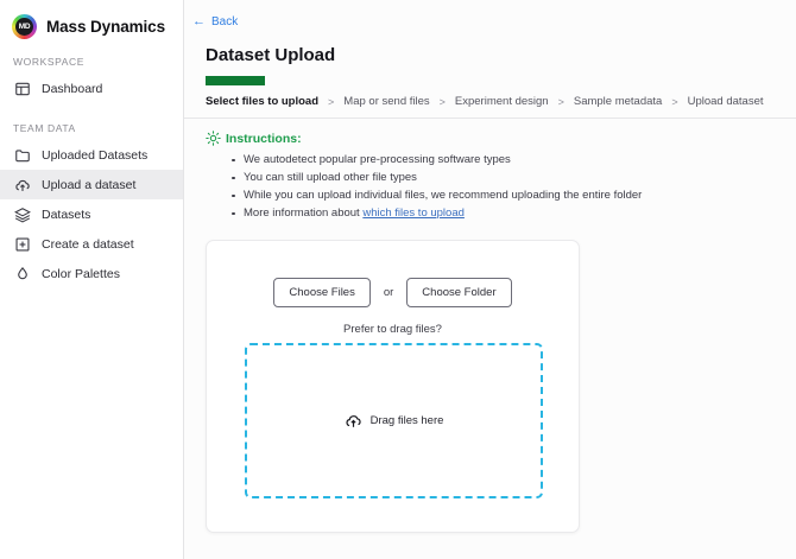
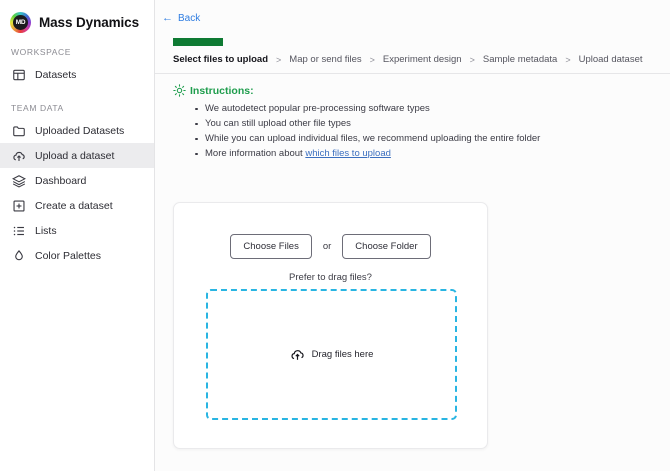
  Mass Dynamics
  WORKSPACE
- Dashboard
+ Datasets
  TEAM DATA
  Uploaded Datasets
  Upload a dataset
- Datasets
+ Dashboard
  Create a dataset
+ Lists
  Color Palettes
  ←
  Back
- Dataset Upload
  Select files to upload
  >
  Map or send files
  >
  Experiment design
  >
  Sample metadata
  >
  Upload dataset
  Instructions:
  We autodetect popular pre-processing software types
  You can still upload other file types
  While you can upload individual files, we recommend uploading the entire folder
  More information about which files to upload
  Choose Files
  or
  Choose Folder
  Prefer to drag files?
  Drag files here
